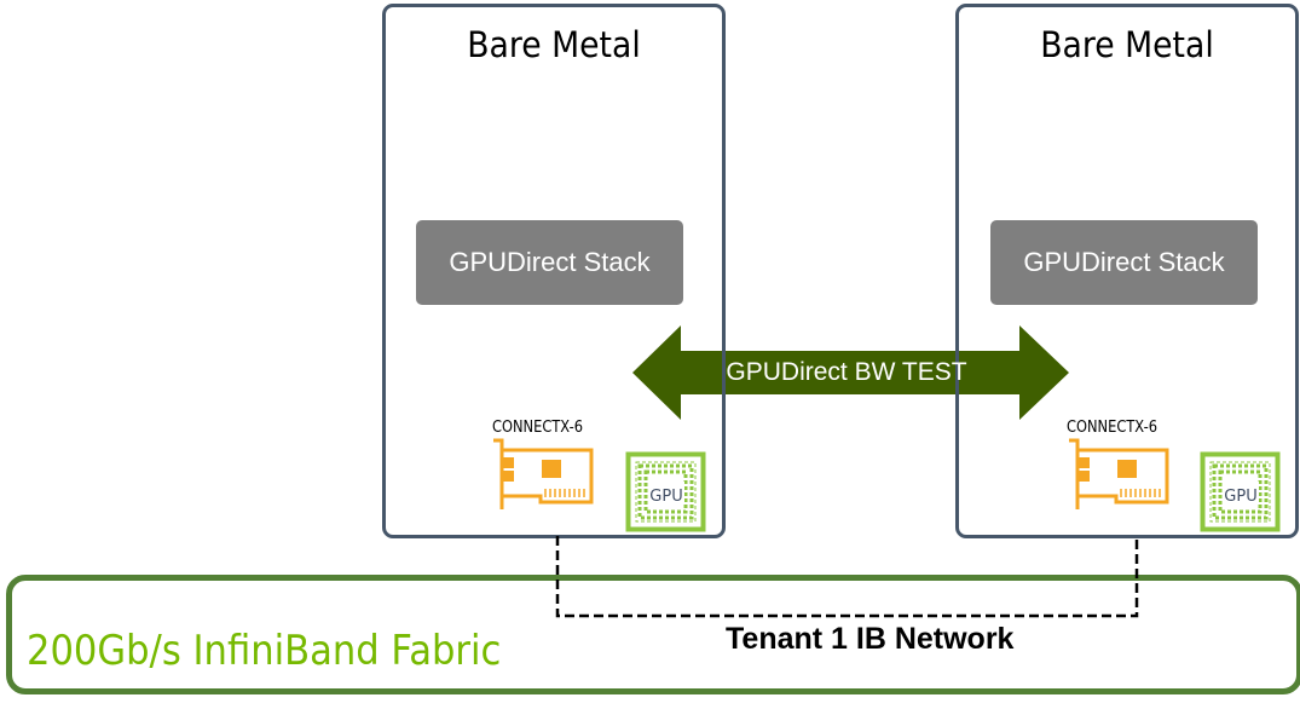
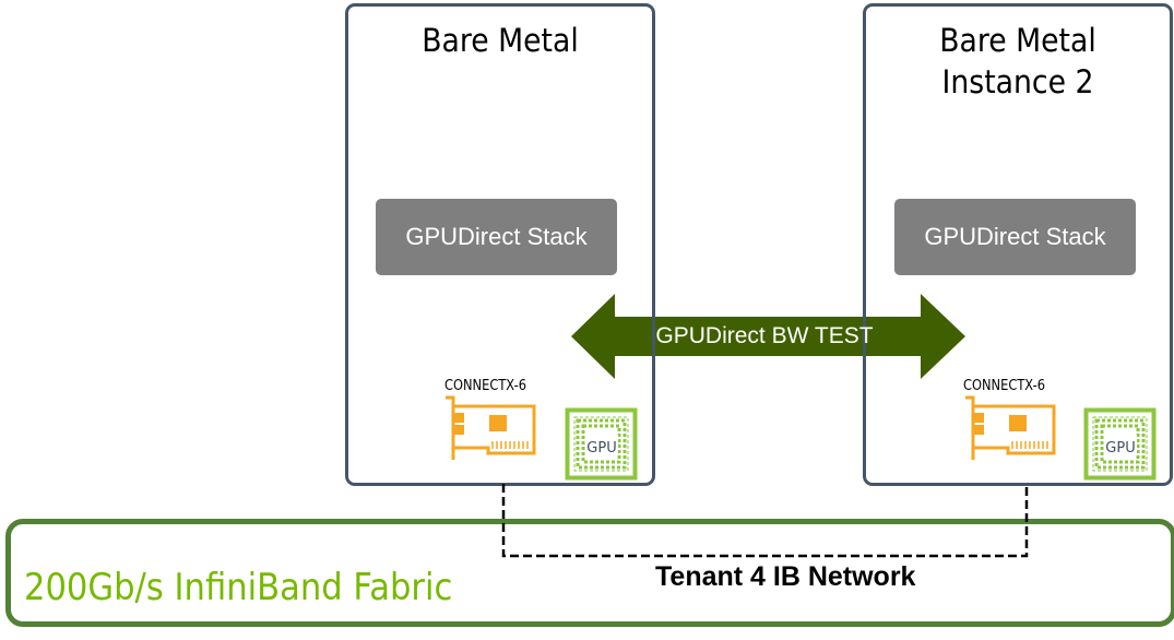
  Bare Metal
  GPUDirect Stack
  CONNECTX-6
  Bare Metal
+ Instance 2
  GPUDirect Stack
  CONNECTX-6
  GPUDirect BW TEST
  GPU
  GPU
  200Gb/s InfiniBand Fabric
- Tenant 1 IB Network
+ Tenant 4 IB Network
